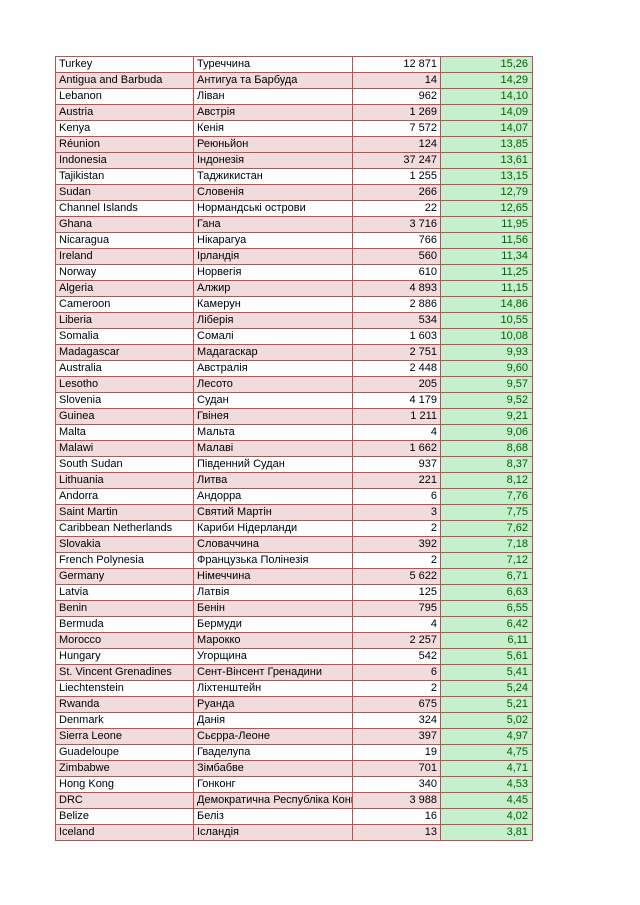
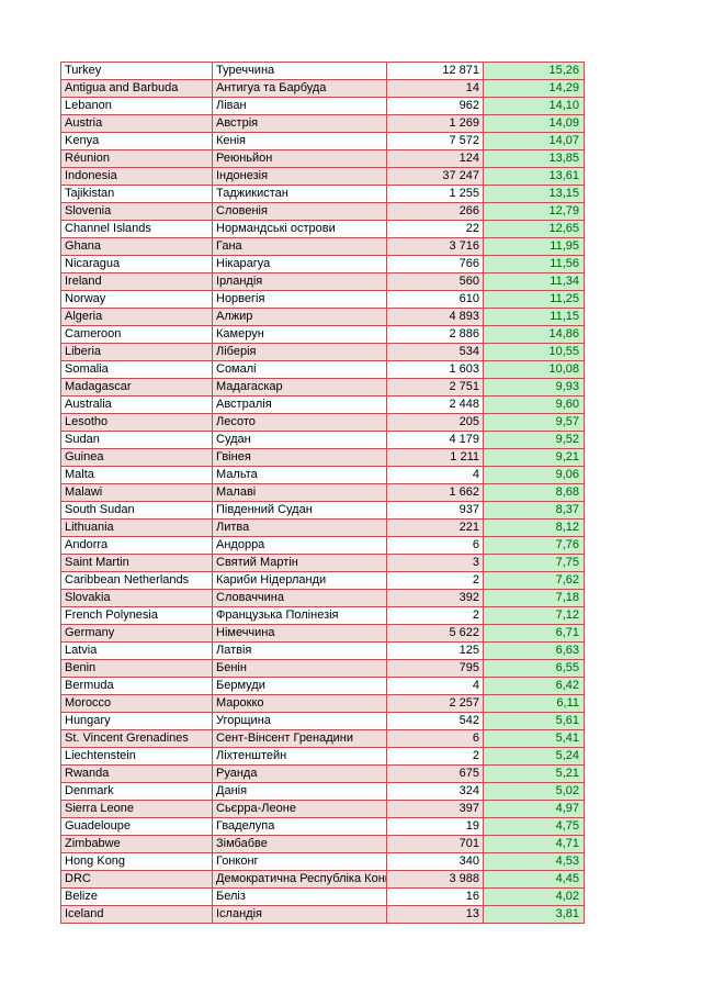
  Turkey	Туреччина	12 871	15,26
  Antigua and Barbuda	Антигуа та Барбуда	14	14,29
  Lebanon	Ліван	962	14,10
  Austria	Австрія	1 269	14,09
  Kenya	Кенія	7 572	14,07
  Réunion	Реюньйон	124	13,85
  Indonesia	Індонезія	37 247	13,61
  Tajikistan	Таджикистан	1 255	13,15
- Sudan	Словенія	266	12,79
+ Slovenia	Словенія	266	12,79
  Channel Islands	Нормандські острови	22	12,65
  Ghana	Гана	3 716	11,95
  Nicaragua	Нікарагуа	766	11,56
  Ireland	Ірландія	560	11,34
  Norway	Норвегія	610	11,25
  Algeria	Алжир	4 893	11,15
  Cameroon	Камерун	2 886	14,86
  Liberia	Ліберія	534	10,55
  Somalia	Сомалі	1 603	10,08
  Madagascar	Мадагаскар	2 751	9,93
  Australia	Австралія	2 448	9,60
  Lesotho	Лесото	205	9,57
- Slovenia	Судан	4 179	9,52
+ Sudan	Судан	4 179	9,52
  Guinea	Гвінея	1 211	9,21
  Malta	Мальта	4	9,06
  Malawi	Малаві	1 662	8,68
  South Sudan	Південний Судан	937	8,37
  Lithuania	Литва	221	8,12
  Andorra	Андорра	6	7,76
  Saint Martin	Святий Мартін	3	7,75
  Caribbean Netherlands	Кариби Нідерланди	2	7,62
  Slovakia	Словаччина	392	7,18
  French Polynesia	Французька Полінезія	2	7,12
  Germany	Німеччина	5 622	6,71
  Latvia	Латвія	125	6,63
  Benin	Бенін	795	6,55
  Bermuda	Бермуди	4	6,42
  Morocco	Марокко	2 257	6,11
  Hungary	Угорщина	542	5,61
  St. Vincent Grenadines	Сент-Вінсент Гренадини	6	5,41
  Liechtenstein	Ліхтенштейн	2	5,24
  Rwanda	Руанда	675	5,21
  Denmark	Данія	324	5,02
  Sierra Leone	Сьєрра-Леоне	397	4,97
  Guadeloupe	Гваделупа	19	4,75
  Zimbabwe	Зімбабве	701	4,71
  Hong Kong	Гонконг	340	4,53
  DRC	Демократична Республіка Кон	3 988	4,45
  Belize	Беліз	16	4,02
  Iceland	Ісландія	13	3,81
